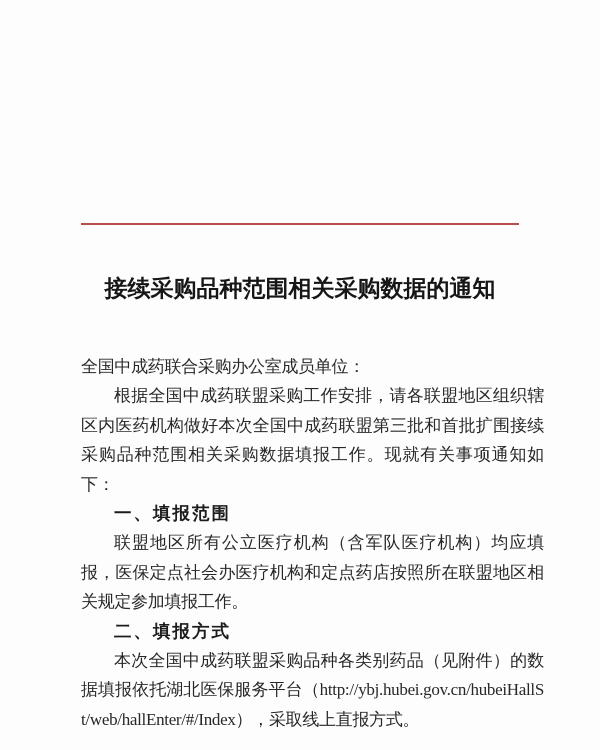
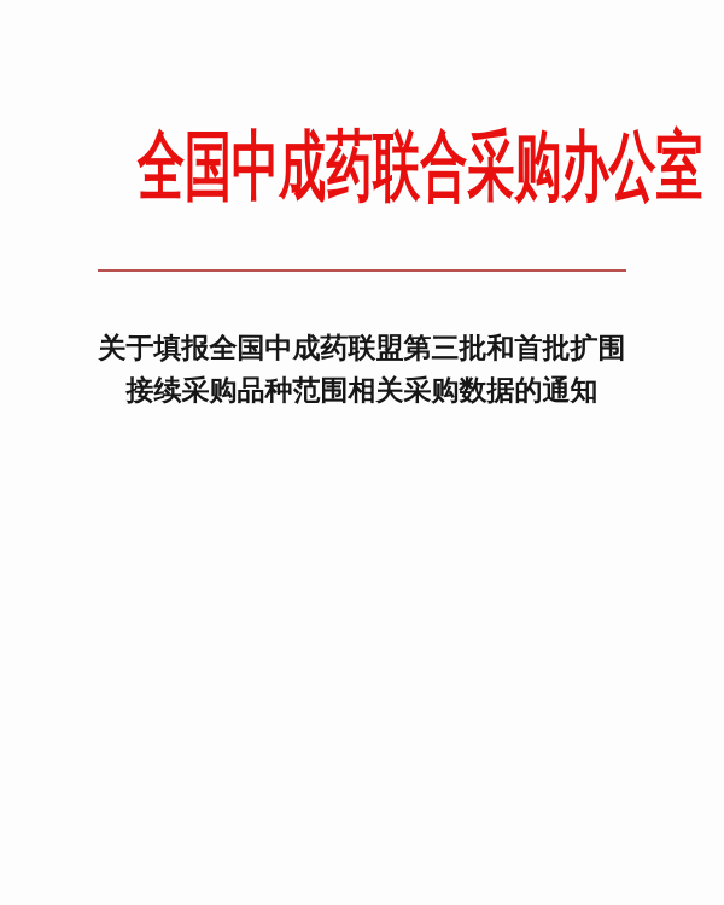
+ 全国中成药联合采购办公室
+ 关于填报全国中成药联盟第三批和首批扩围
  接续采购品种范围相关采购数据的通知
- 全国中成药联合采购办公室成员单位：
- 根据全国中成药联盟采购工作安排，请各联盟地区组织辖区内医药机构做好本次全国中成药联盟第三批和首批扩围接续采购品种范围相关采购数据填报工作。现就有关事项通知如下：
- 一、填报范围
- 联盟地区所有公立医疗机构（含军队医疗机构）均应填报，医保定点社会办医疗机构和定点药店按照所在联盟地区相关规定参加填报工作。
- 二、填报方式
- 本次全国中成药联盟采购品种各类别药品（见附件）的数据填报依托湖北医保服务平台（http://ybj.hubei.gov.cn/hubeiHallSt/web/hallEnter/#/Index），采取线上直报方式。
